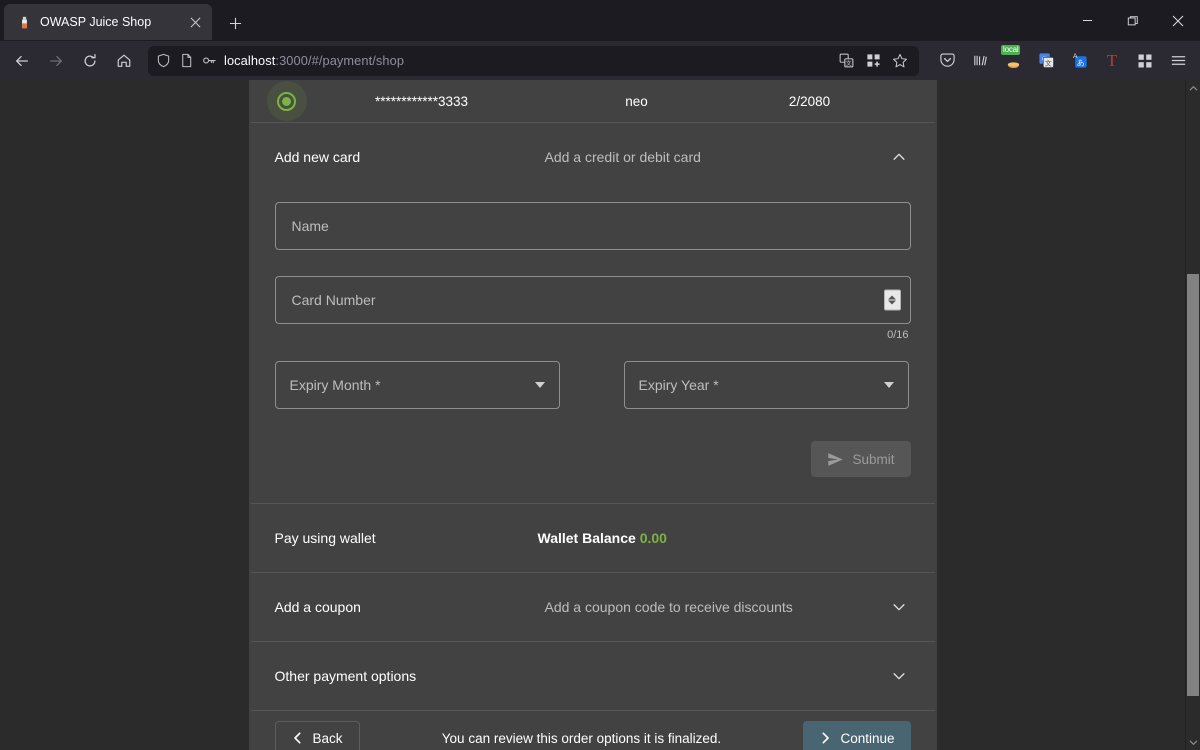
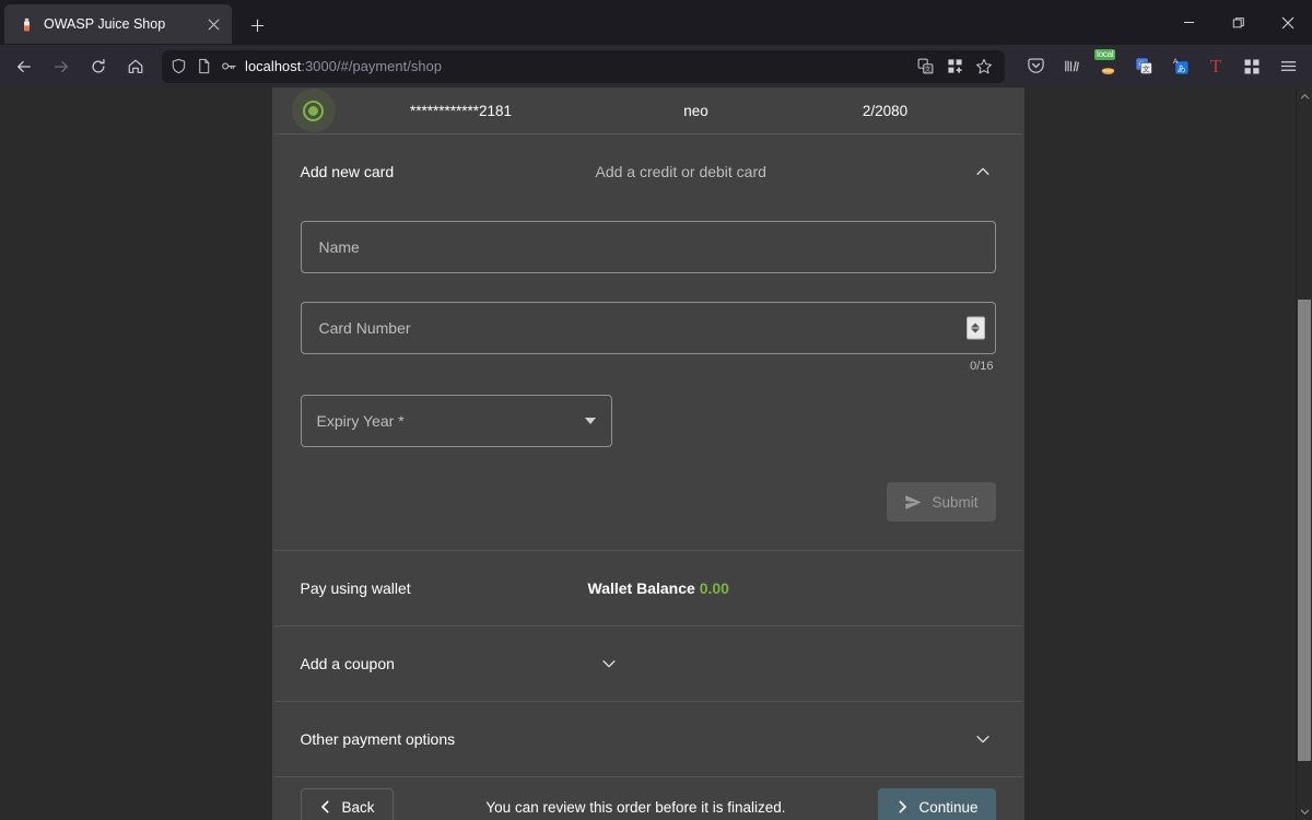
  OWASP Juice Shop
  localhost:3000/#/payment/shop
  local
  文
  あ
  T
- ************3333
+ ************2181
  neo
  2/2080
  Add new card
  Add a credit or debit card
  Name
  Card Number
  0/16
- Expiry Month *
  Expiry Year *
  Submit
  Pay using wallet
  Wallet Balance 0.00
  Add a coupon
- Add a coupon code to receive discounts
  Other payment options
  Back
- You can review this order options it is finalized.
+ You can review this order before it is finalized.
  Continue
